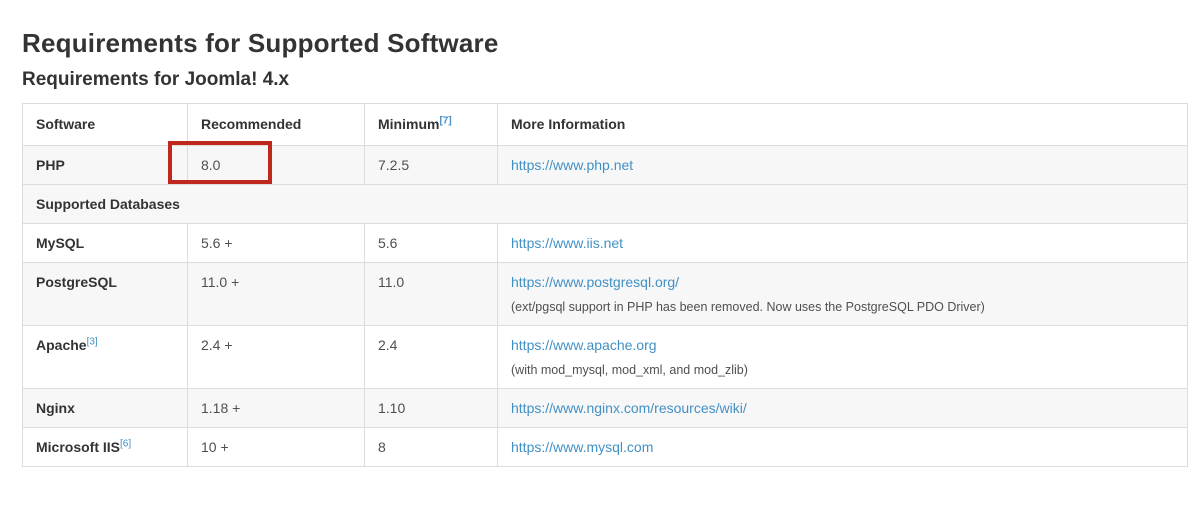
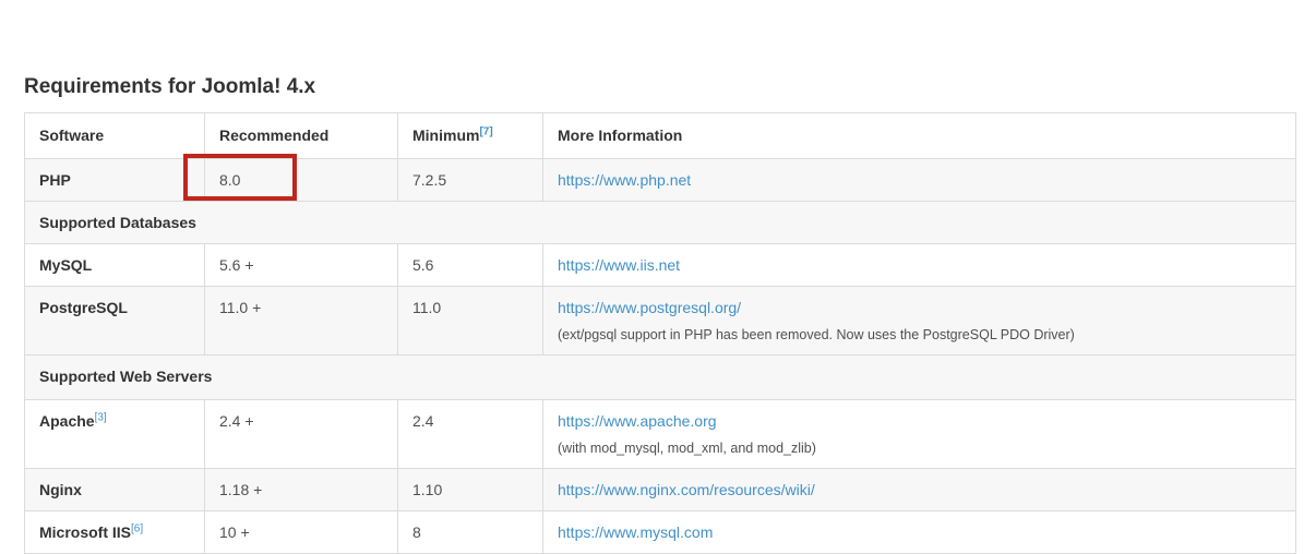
- Requirements for Supported Software
  Requirements for Joomla! 4.x
  Software	Recommended	Minimum[7]	More Information
  PHP	8.0	7.2.5	https://www.php.net
  Supported Databases
  MySQL	5.6 +	5.6	https://www.iis.net
  PostgreSQL	11.0 +	11.0	https://www.postgresql.org/ (ext/pgsql support in PHP has been removed. Now uses the PostgreSQL PDO Driver)
+ Supported Web Servers
  Apache[3]	2.4 +	2.4	https://www.apache.org (with mod_mysql, mod_xml, and mod_zlib)
  Nginx	1.18 +	1.10	https://www.nginx.com/resources/wiki/
  Microsoft IIS[6]	10 +	8	https://www.mysql.com
